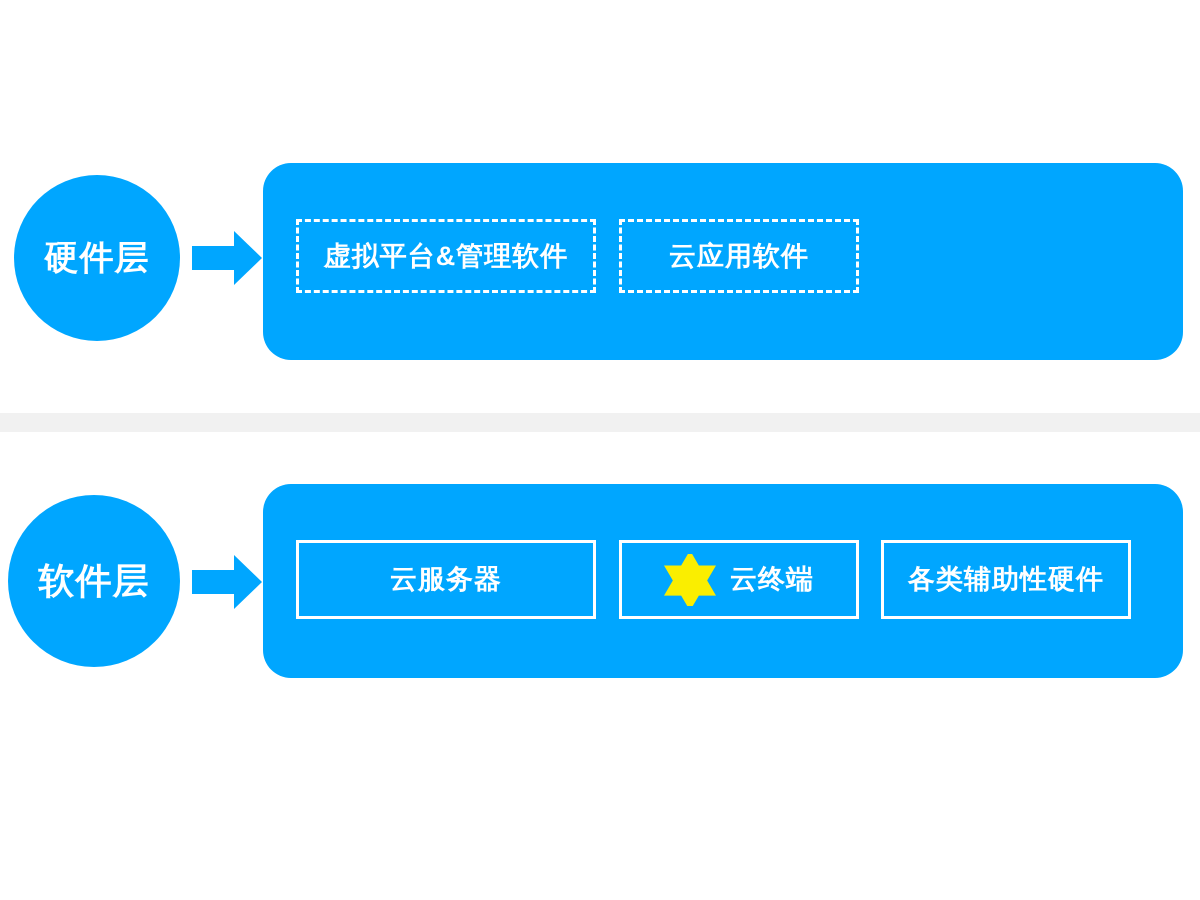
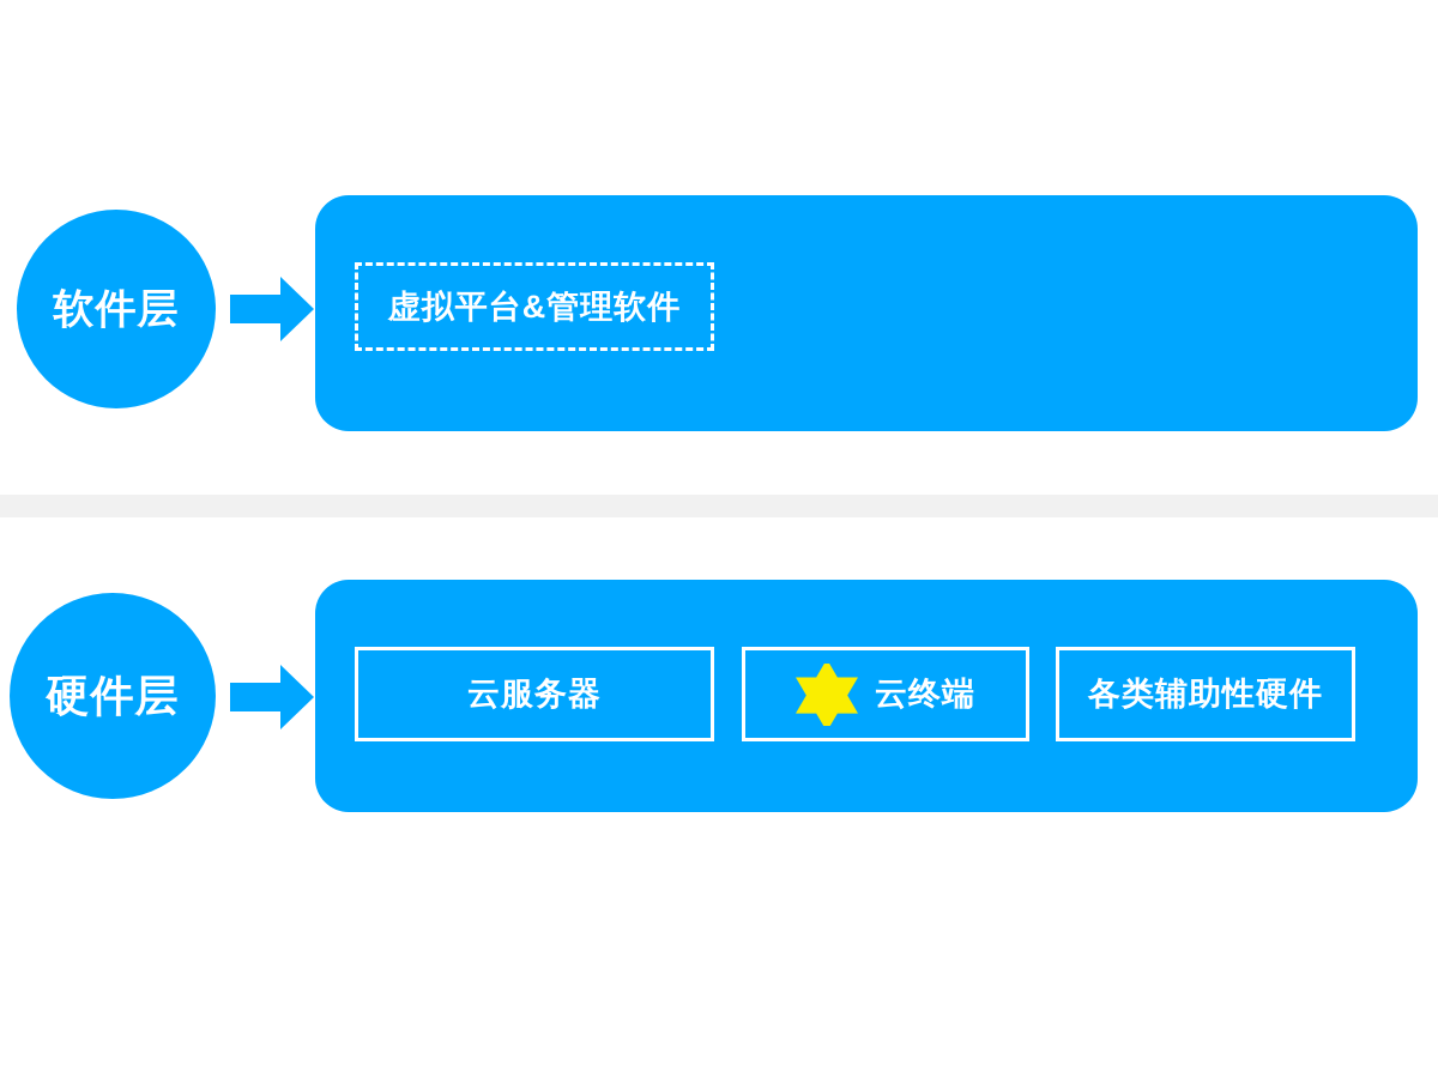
- 硬件层
+ 软件层
  虚拟平台&管理软件
- 云应用软件
- 软件层
+ 硬件层
  云服务器
  云终端
  各类辅助性硬件
